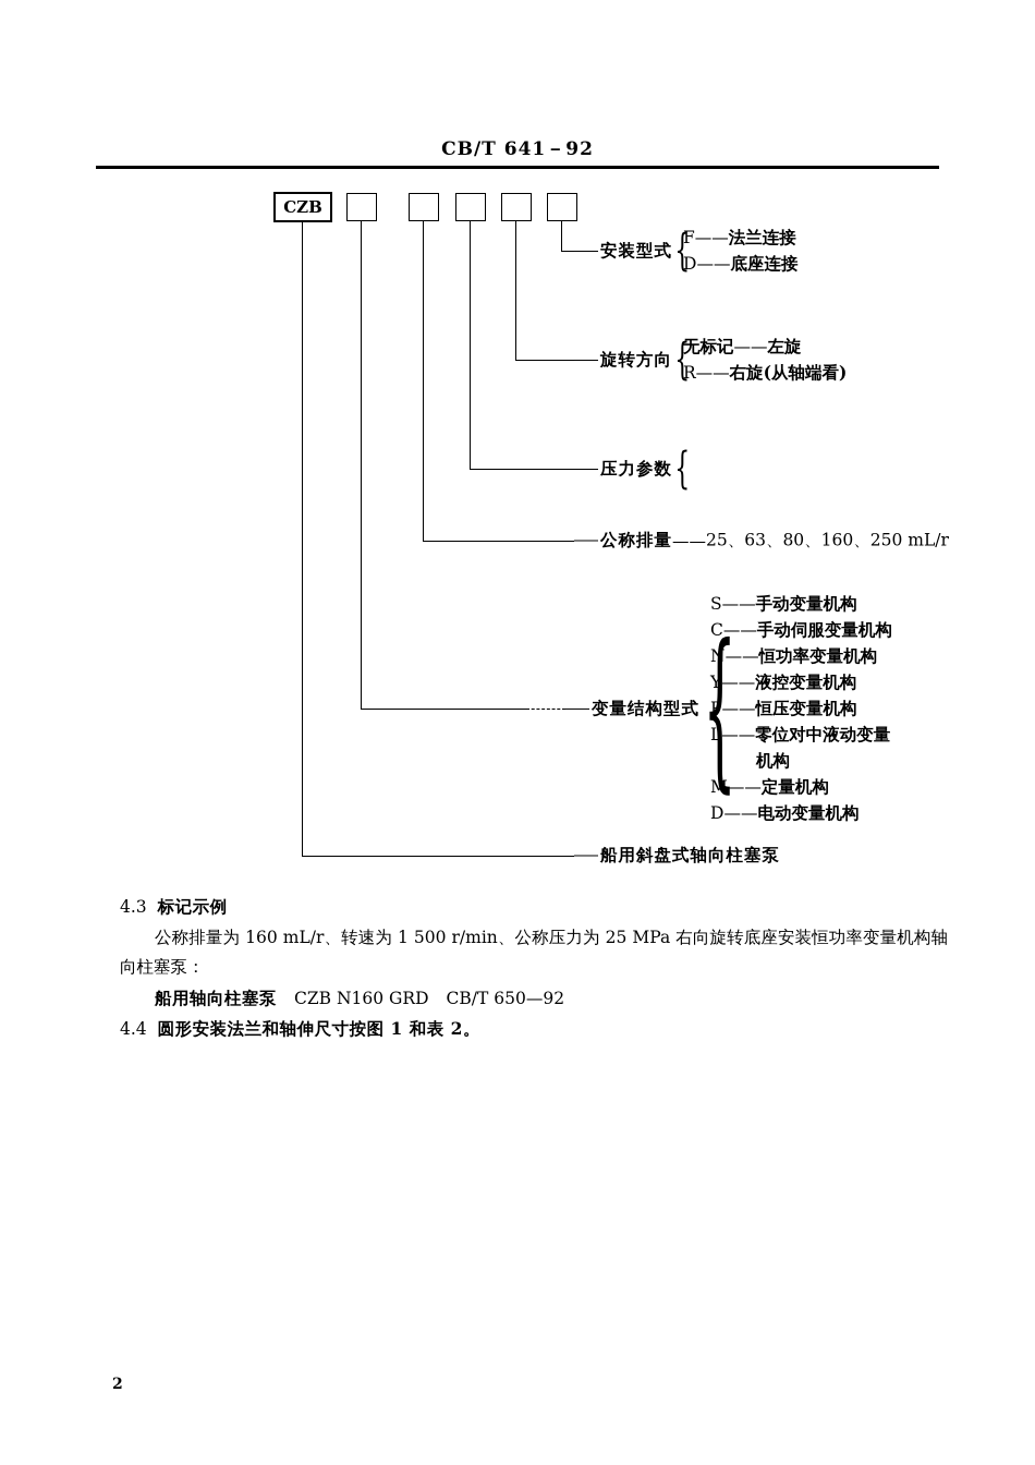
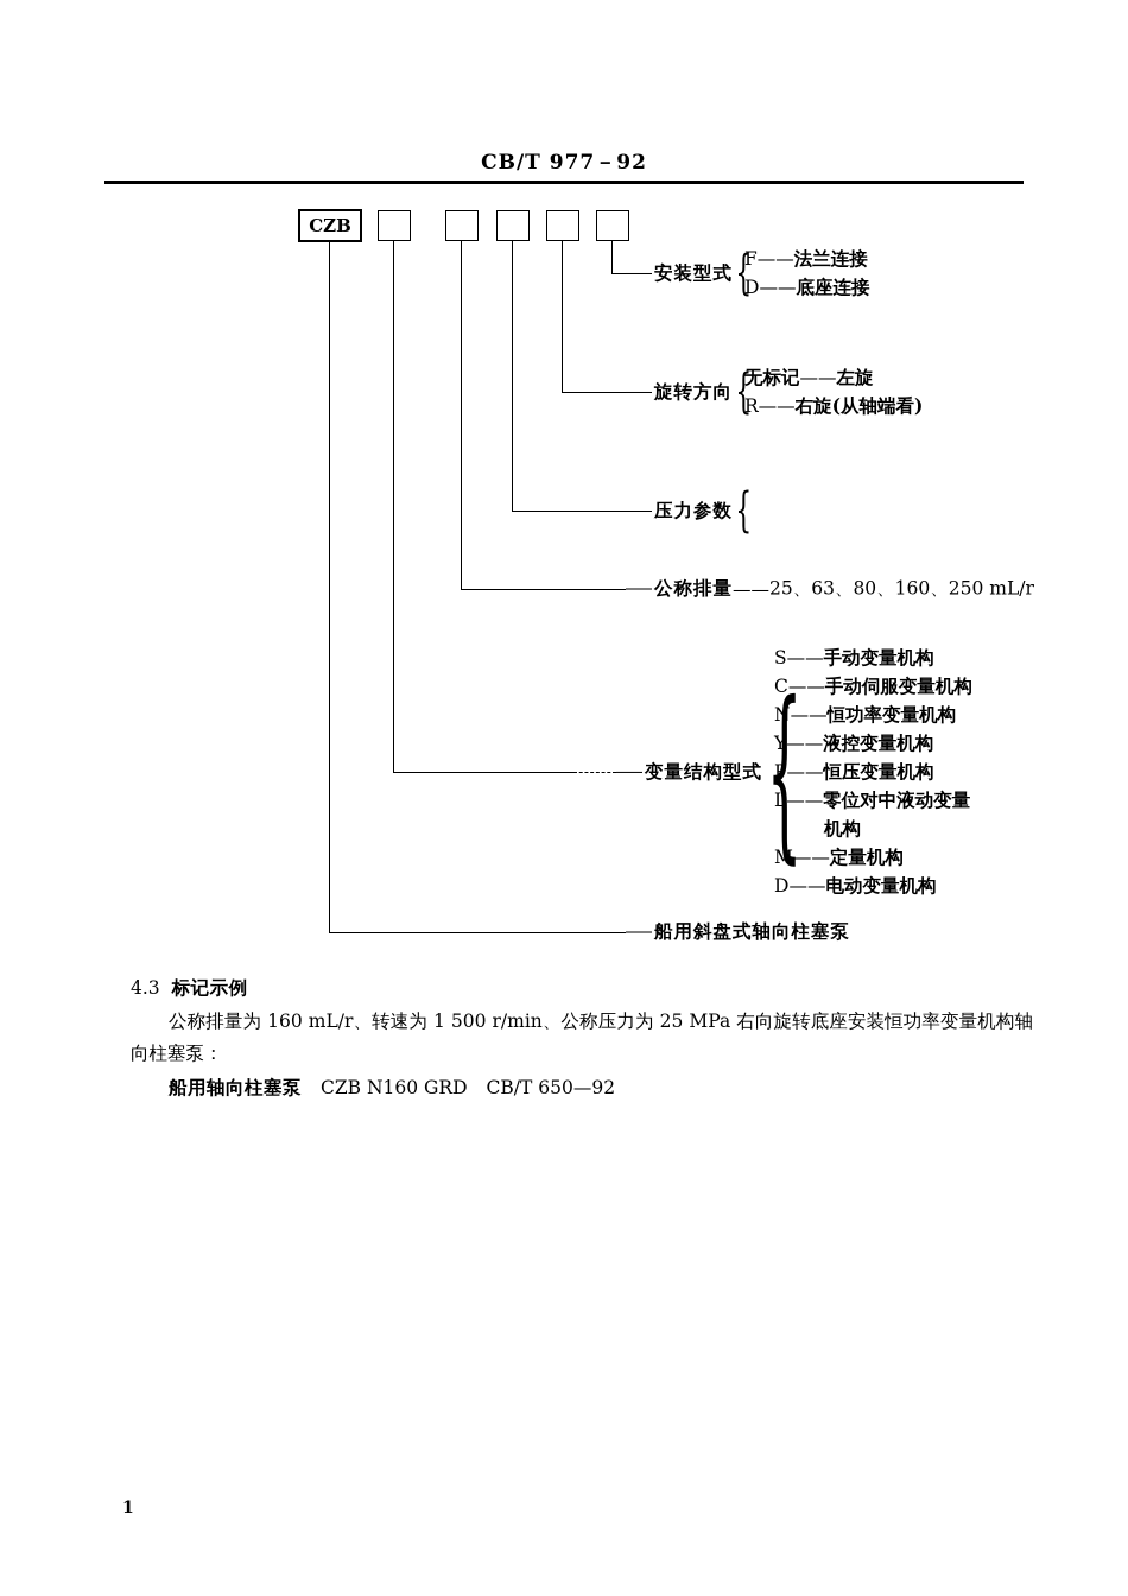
- CB/T 641－92
+ CB/T 977－92
  CZB
  安装型式
  {
  F——法兰连接
  D——底座连接
  旋转方向
  {
  无标记——左旋
  R——右旋(从轴端看)
  压力参数
  {
  公称排量
  ——
  25、63、80、160、250 mL/r
  变量结构型式
  {
  S——手动变量机构
  C——手动伺服变量机构
  N——恒功率变量机构
  Y——液控变量机构
  P——恒压变量机构
  L——零位对中液动变量
  机构
  M——定量机构
  D——电动变量机构
  船用斜盘式轴向柱塞泵
  4.3 标记示例
  公称排量为 160 mL/r、转速为 1 500 r/min、公称压力为 25 MPa 右向旋转底座安装恒功率变量机构轴向柱塞泵：
  船用轴向柱塞泵 CZB N160 GRD CB/T 650—92
- 4.4 圆形安装法兰和轴伸尺寸按图 1 和表 2。
- 2
+ 1
